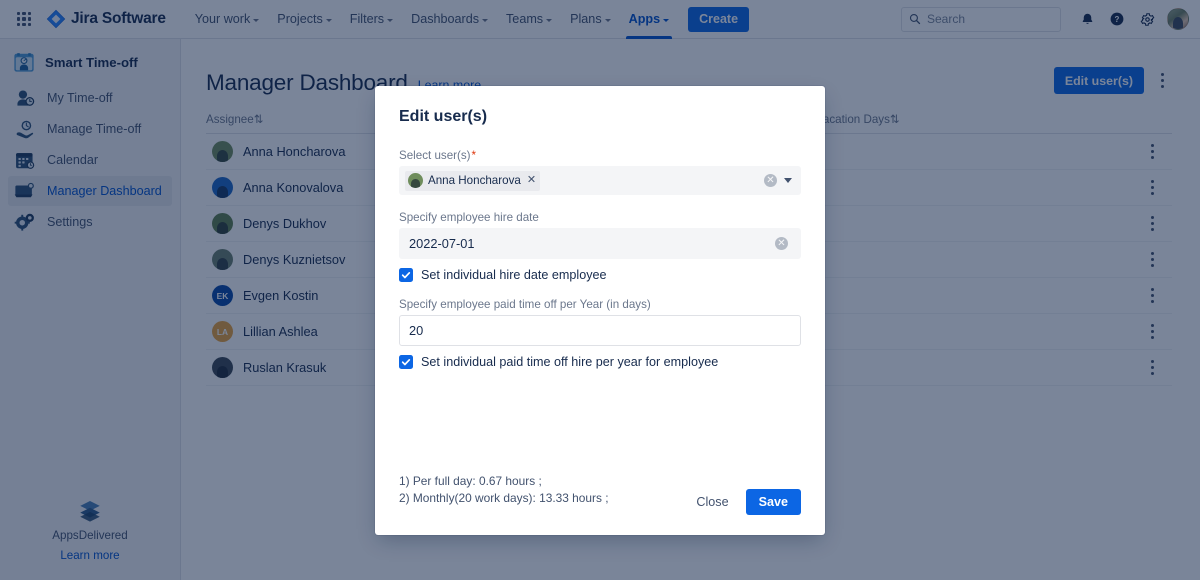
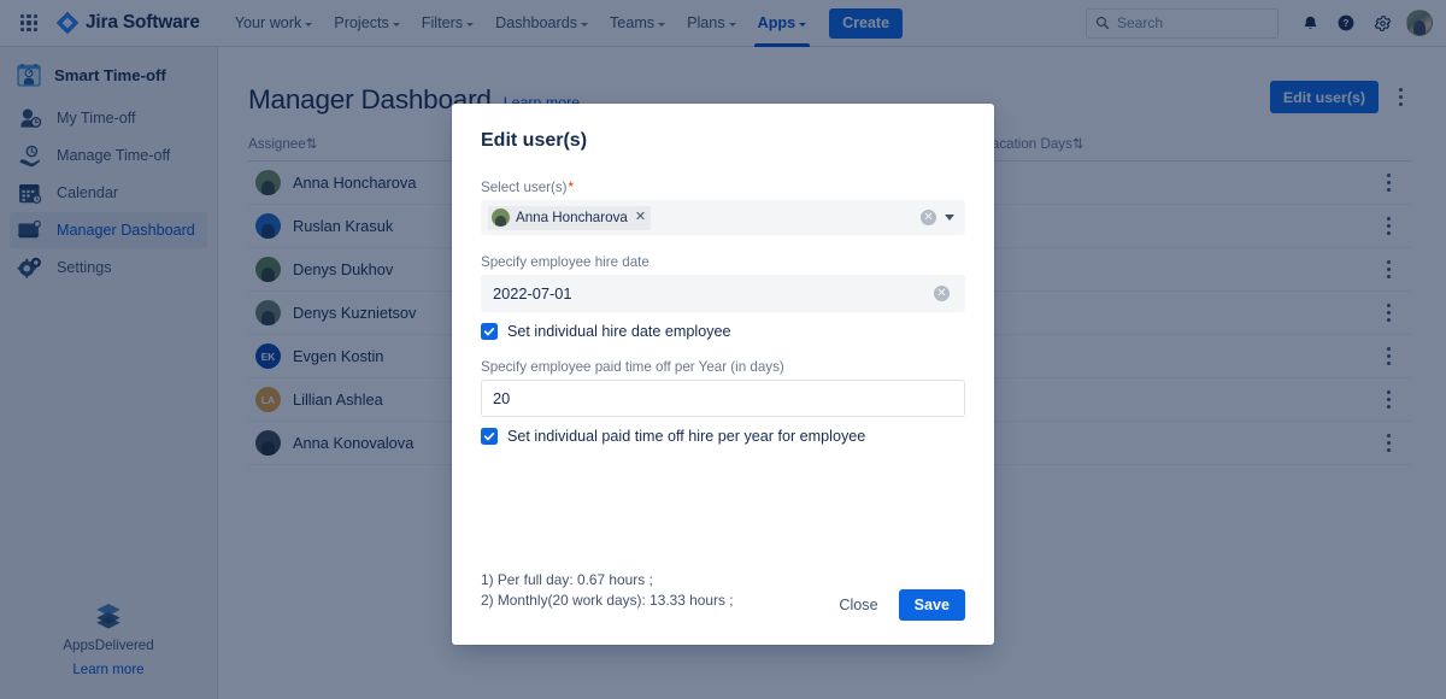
  Jira Software
  Your work
  Projects
  Filters
  Dashboards
  Teams
  Plans
  Apps
  Create
  Search
  ?
  Smart Time-off
  My Time-off
  Manage Time-off
  Calendar
  Manager Dashboard
  Settings
  AppsDelivered
  Learn more
  Manager Dashboard
  Learn more
  Edit user(s)
  Assignee⇅
  acation Days⇅
  Anna Honcharova
- Anna Konovalova
+ Ruslan Krasuk
  Denys Dukhov
  Denys Kuznietsov
  EK
  Evgen Kostin
  LA
  Lillian Ashlea
- Ruslan Krasuk
+ Anna Konovalova
  Edit user(s)
  Select user(s)*
  Anna Honcharova
  ✕
  ✕
  Specify employee hire date
  2022-07-01
  ✕
  Set individual hire date employee
  Specify employee paid time off per Year (in days)
  20
  Set individual paid time off hire per year for employee
  1) Per full day: 0.67 hours ;
  2) Monthly(20 work days): 13.33 hours ;
  Close
  Save
